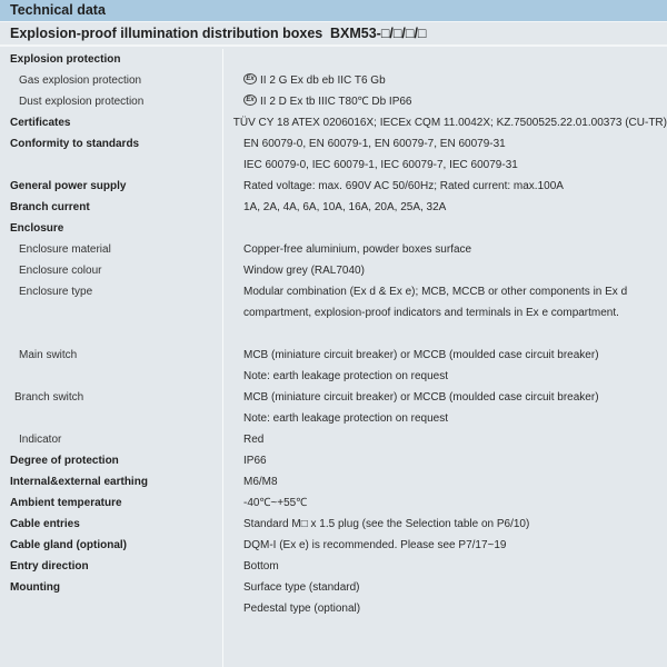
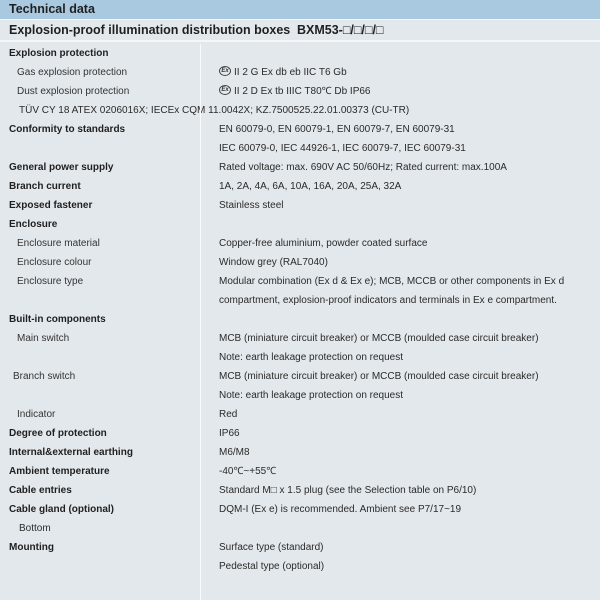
  Technical data
  Explosion-proof illumination distribution boxes
  BXM53-□/□/□/□
  Explosion protection
  Gas explosion protection
  II 2 G Ex db eb IIC T6 Gb
  Dust explosion protection
  II 2 D Ex tb IIIC T80℃ Db IP66
- Certificates
  TÜV CY 18 ATEX 0206016X; IECEx CQM 11.0042X; KZ.7500525.22.01.00373 (CU-TR)
  Conformity to standards
  EN 60079-0, EN 60079-1, EN 60079-7, EN 60079-31
- IEC 60079-0, IEC 60079-1, IEC 60079-7, IEC 60079-31
+ IEC 60079-0, IEC 44926-1, IEC 60079-7, IEC 60079-31
  General power supply
  Rated voltage: max. 690V AC 50/60Hz; Rated current: max.100A
  Branch current
  1A, 2A, 4A, 6A, 10A, 16A, 20A, 25A, 32A
+ Exposed fastener
+ Stainless steel
  Enclosure
  Enclosure material
- Copper-free aluminium, powder boxes surface
+ Copper-free aluminium, powder coated surface
  Enclosure colour
  Window grey (RAL7040)
  Enclosure type
  Modular combination (Ex d & Ex e); MCB, MCCB or other components in Ex d
  compartment, explosion-proof indicators and terminals in Ex e compartment.
+ Built-in components
  Main switch
  MCB (miniature circuit breaker) or MCCB (moulded case circuit breaker)
  Note: earth leakage protection on request
  Branch switch
  MCB (miniature circuit breaker) or MCCB (moulded case circuit breaker)
  Note: earth leakage protection on request
  Indicator
  Red
  Degree of protection
  IP66
  Internal&external earthing
  M6/M8
  Ambient temperature
  -40℃~+55℃
  Cable entries
  Standard M□ x 1.5 plug (see the Selection table on P6/10)
  Cable gland (optional)
- DQM-I (Ex e) is recommended. Please see P7/17~19
+ DQM-I (Ex e) is recommended. Ambient see P7/17~19
- Entry direction
  Bottom
  Mounting
  Surface type (standard)
  Pedestal type (optional)
